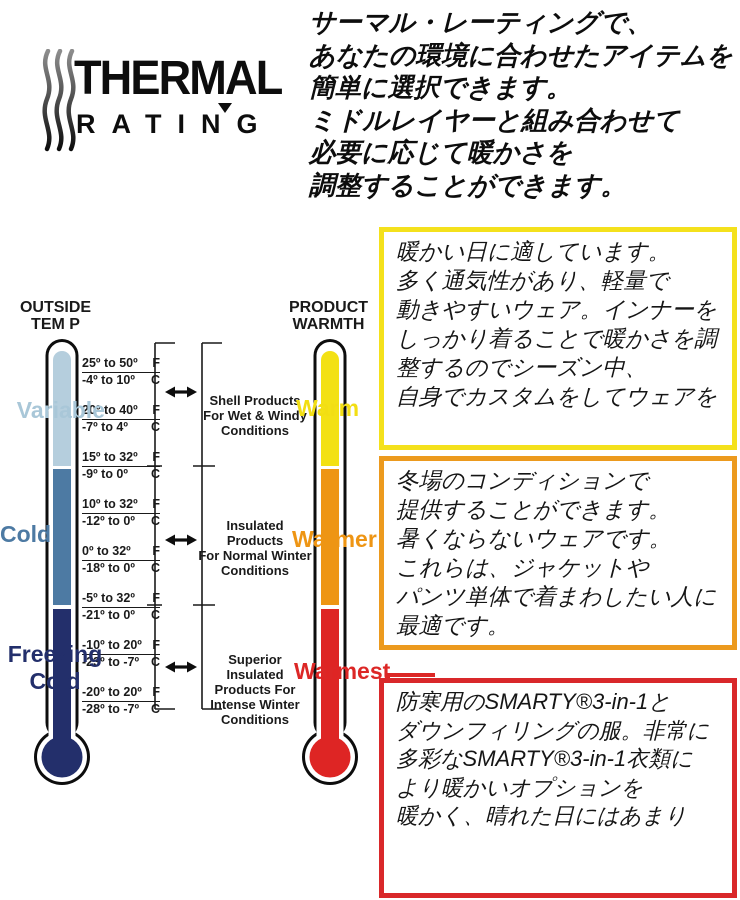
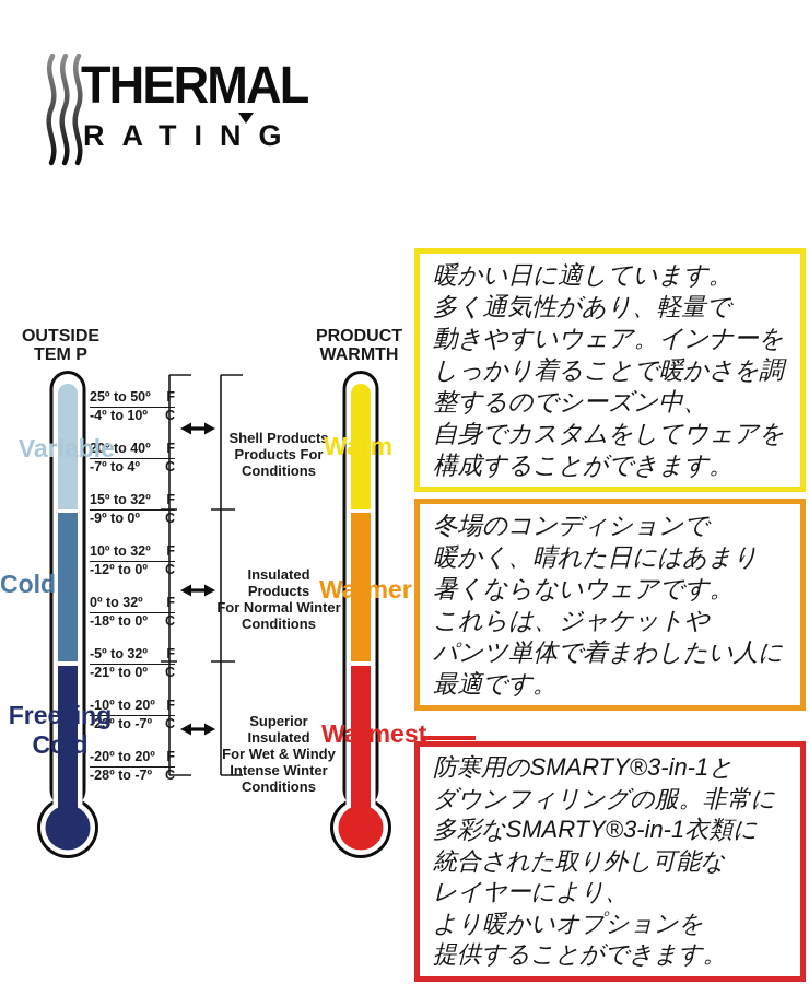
  THERMAL
  RATING
- サーマル・レーティングで、
- あなたの環境に合わせたアイテムを
- 簡単に選択できます。
- ミドルレイヤーと組み合わせて
- 必要に応じて暖かさを
- 調整することができます。
  OUTSIDE
  TEM P
  PRODUCT
  WARMTH
  25º to 50º
  F
  -4º to 10º
  C
  20º to 40º
  F
  -7º to 4º
  C
  15º to 32º
  F
  -9º to 0º
  C
  10º to 32º
  F
  -12º to 0º
  C
  0º to 32º
  F
  -18º to 0º
  C
  -5º to 32º
  F
  -21º to 0º
  C
  -10º to 20º
  F
  -23º to -7º
  C
  -20º to 20º
  F
  -28º to -7º
  C
  Shell Products
- For Wet & Windy
+ Products For
  Conditions
  Insulated Products
  For Normal Winter
  Conditions
  Superior Insulated
- Products For
+ For Wet & Windy
  Intense Winter
  Conditions
  Variable
  Cold
  Freezing
  Cold
  Warm
  Warmer
  Warmest
  暖かい日に適しています。
  多く通気性があり、軽量で
  動きやすいウェア。インナーを
  しっかり着ることで暖かさを調
  整するのでシーズン中、
  自身でカスタムをしてウェアを
+ 構成することができます。
  冬場のコンディションで
- 提供することができます。
+ 暖かく、晴れた日にはあまり
  暑くならないウェアです。
  これらは、ジャケットや
  パンツ単体で着まわしたい人に
  最適です。
  防寒用のSMARTY®3-in-1と
  ダウンフィリングの服。非常に
  多彩なSMARTY®3-in-1衣類に
+ 統合された取り外し可能な
+ レイヤーにより、
  より暖かいオプションを
- 暖かく、晴れた日にはあまり
+ 提供することができます。
